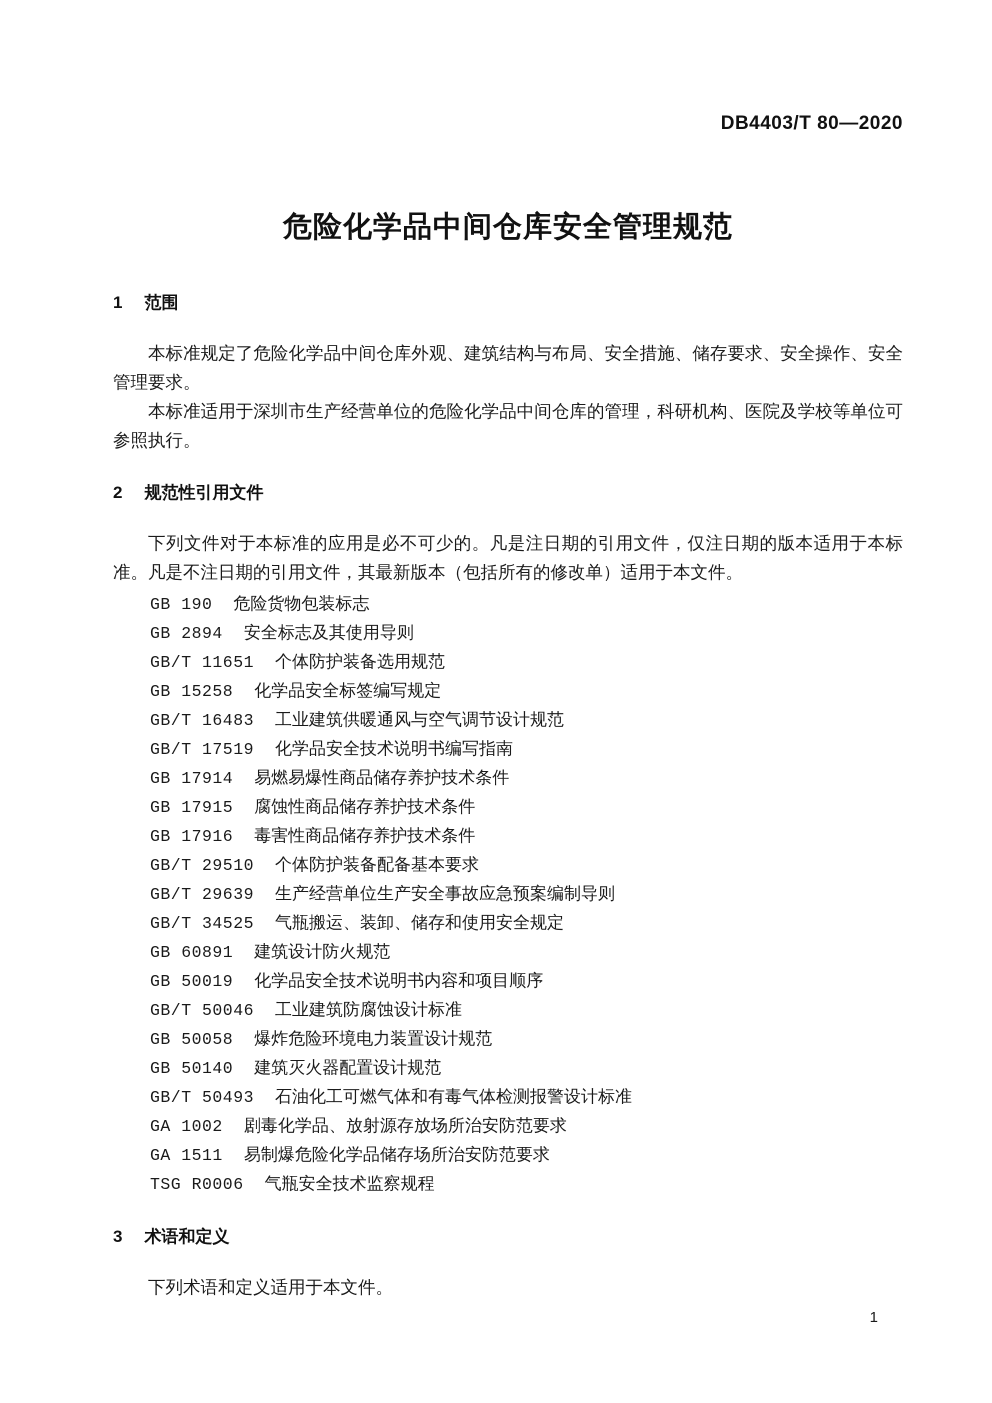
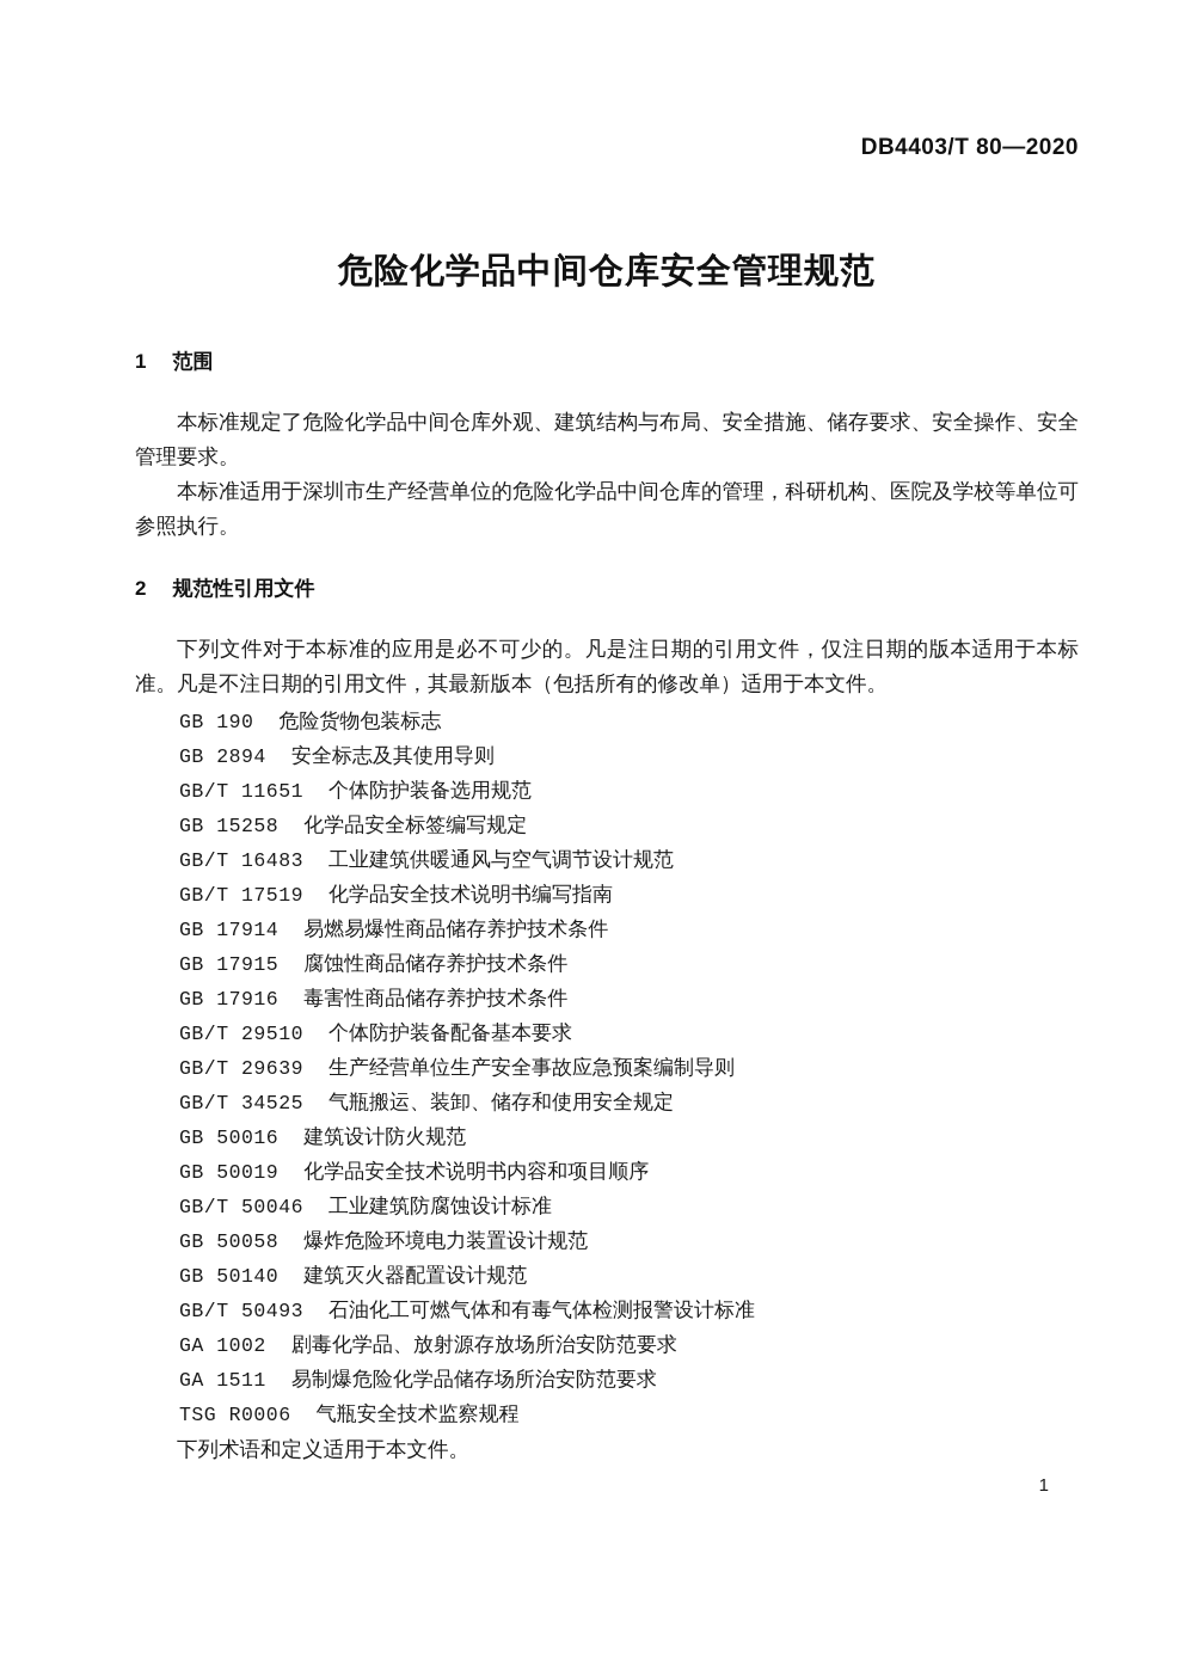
  DB4403/T 80—2020
  危险化学品中间仓库安全管理规范
  1 范围
  本标准规定了危险化学品中间仓库外观、建筑结构与布局、安全措施、储存要求、安全操作、安全管理要求。
  本标准适用于深圳市生产经营单位的危险化学品中间仓库的管理，科研机构、医院及学校等单位可参照执行。
  2 规范性引用文件
  下列文件对于本标准的应用是必不可少的。凡是注日期的引用文件，仅注日期的版本适用于本标准。凡是不注日期的引用文件，其最新版本（包括所有的修改单）适用于本文件。
  GB 190 危险货物包装标志
  GB 2894 安全标志及其使用导则
  GB/T 11651 个体防护装备选用规范
  GB 15258 化学品安全标签编写规定
  GB/T 16483 工业建筑供暖通风与空气调节设计规范
  GB/T 17519 化学品安全技术说明书编写指南
  GB 17914 易燃易爆性商品储存养护技术条件
  GB 17915 腐蚀性商品储存养护技术条件
  GB 17916 毒害性商品储存养护技术条件
  GB/T 29510 个体防护装备配备基本要求
  GB/T 29639 生产经营单位生产安全事故应急预案编制导则
  GB/T 34525 气瓶搬运、装卸、储存和使用安全规定
- GB 60891 建筑设计防火规范
+ GB 50016 建筑设计防火规范
  GB 50019 化学品安全技术说明书内容和项目顺序
  GB/T 50046 工业建筑防腐蚀设计标准
  GB 50058 爆炸危险环境电力装置设计规范
  GB 50140 建筑灭火器配置设计规范
  GB/T 50493 石油化工可燃气体和有毒气体检测报警设计标准
  GA 1002 剧毒化学品、放射源存放场所治安防范要求
  GA 1511 易制爆危险化学品储存场所治安防范要求
  TSG R0006 气瓶安全技术监察规程
- 3 术语和定义
  下列术语和定义适用于本文件。
  1
